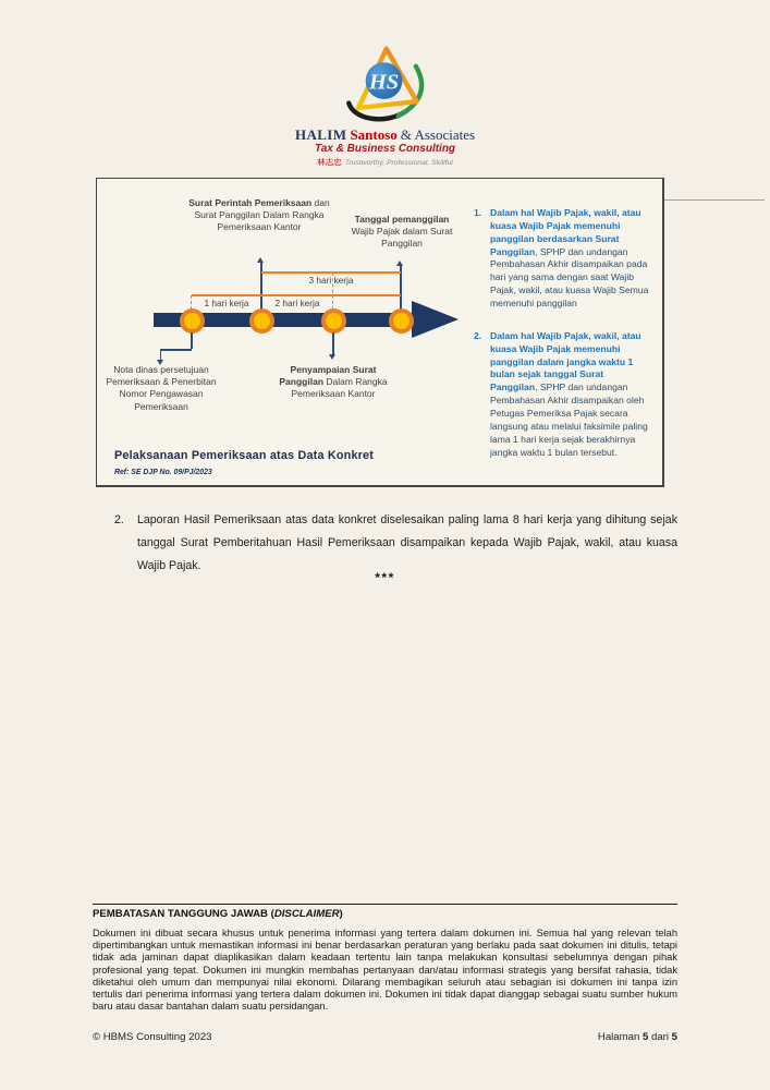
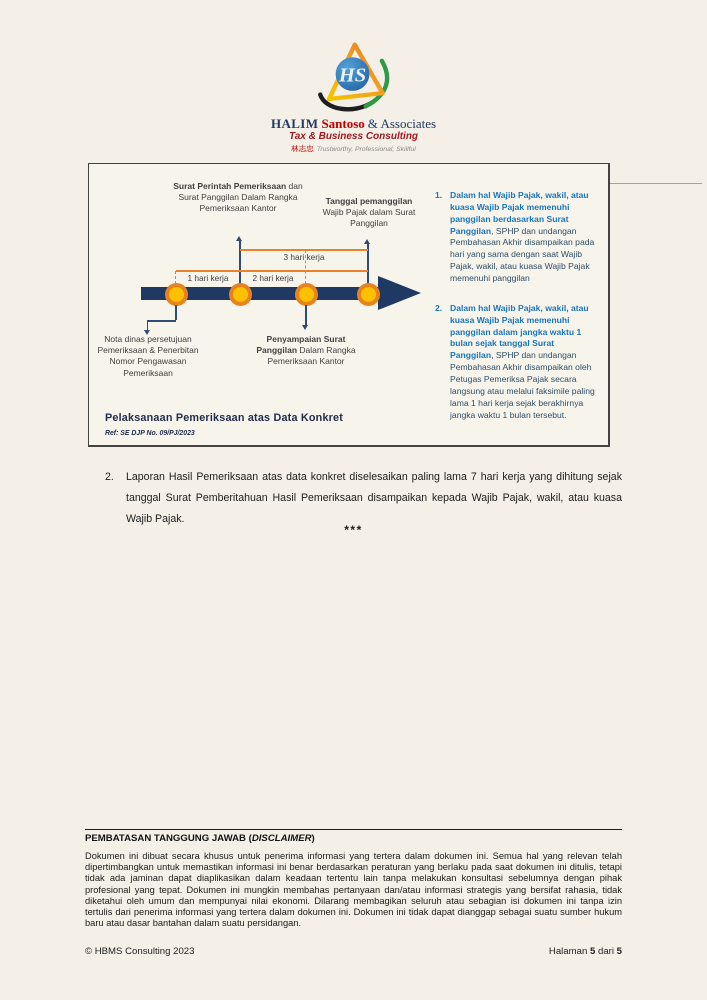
  HS
  HALIM Santoso & Associates
  Tax & Business Consulting
  Surat Perintah Pemeriksaan dan Surat Panggilan Dalam Rangka Pemeriksaan Kantor
  Tanggal pemanggilan Wajib Pajak dalam Surat Panggilan
  3 hari kerja
  1 hari kerja
  2 hari kerja
  Nota dinas persetujuan Pemeriksaan & Penerbitan Nomor Pengawasan Pemeriksaan
  Penyampaian Surat Panggilan Dalam Rangka Pemeriksaan Kantor
  Pelaksanaan Pemeriksaan atas Data Konkret
  1.
- Dalam hal Wajib Pajak, wakil, atau kuasa Wajib Pajak memenuhi panggilan berdasarkan Surat Panggilan, SPHP dan undangan Pembahasan Akhir disampaikan pada hari yang sama dengan saat Wajib Pajak, wakil, atau kuasa Wajib Semua memenuhi panggilan
+ Dalam hal Wajib Pajak, wakil, atau kuasa Wajib Pajak memenuhi panggilan berdasarkan Surat Panggilan, SPHP dan undangan Pembahasan Akhir disampaikan pada hari yang sama dengan saat Wajib Pajak, wakil, atau kuasa Wajib Pajak memenuhi panggilan
  2.
  Dalam hal Wajib Pajak, wakil, atau kuasa Wajib Pajak memenuhi panggilan dalam jangka waktu 1 bulan sejak tanggal Surat Panggilan, SPHP dan undangan Pembahasan Akhir disampaikan oleh Petugas Pemeriksa Pajak secara langsung atau melalui faksimile paling lama 1 hari kerja sejak berakhirnya jangka waktu 1 bulan tersebut.
  2.
- Laporan Hasil Pemeriksaan atas data konkret diselesaikan paling lama 8 hari kerja yang dihitung sejak tanggal Surat Pemberitahuan Hasil Pemeriksaan disampaikan kepada Wajib Pajak, wakil, atau kuasa Wajib Pajak.
+ Laporan Hasil Pemeriksaan atas data konkret diselesaikan paling lama 7 hari kerja yang dihitung sejak tanggal Surat Pemberitahuan Hasil Pemeriksaan disampaikan kepada Wajib Pajak, wakil, atau kuasa Wajib Pajak.
  ***
  PEMBATASAN TANGGUNG JAWAB (DISCLAIMER)
  Dokumen ini dibuat secara khusus untuk penerima informasi yang tertera dalam dokumen ini. Semua hal yang relevan telah dipertimbangkan untuk memastikan informasi ini benar berdasarkan peraturan yang berlaku pada saat dokumen ini ditulis, tetapi tidak ada jaminan dapat diaplikasikan dalam keadaan tertentu lain tanpa melakukan konsultasi sebelumnya dengan pihak profesional yang tepat. Dokumen ini mungkin membahas pertanyaan dan/atau informasi strategis yang bersifat rahasia, tidak diketahui oleh umum dan mempunyai nilai ekonomi. Dilarang membagikan seluruh atau sebagian isi dokumen ini tanpa izin tertulis dari penerima informasi yang tertera dalam dokumen ini. Dokumen ini tidak dapat dianggap sebagai suatu sumber hukum baru atau dasar bantahan dalam suatu persidangan.
  © HBMS Consulting 2023
  Halaman 5 dari 5
